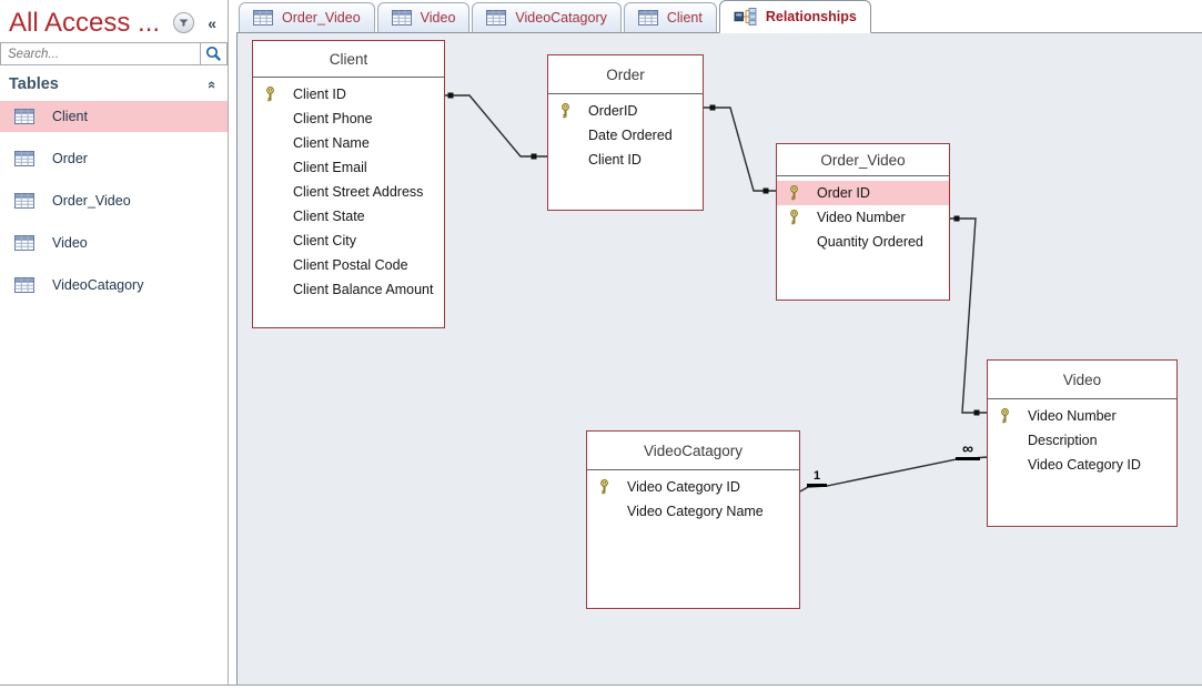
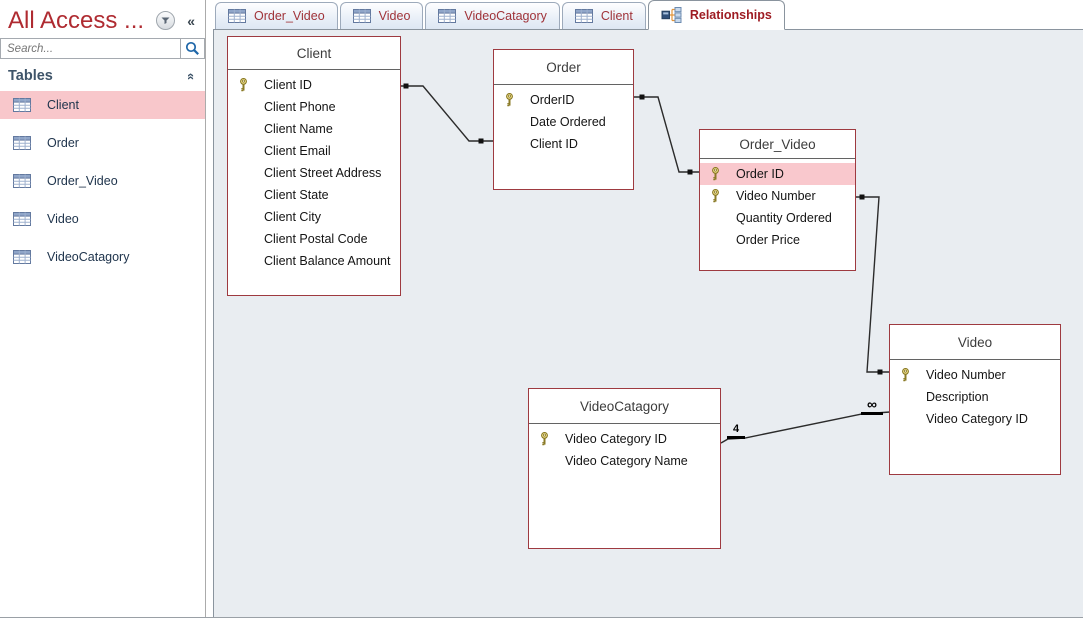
  All Access ...
  «
  Search...
  Tables
  Client
  Order
  Order_Video
  Video
  VideoCatagory
  Order_Video
  Video
  VideoCatagory
  Client
  Relationships
- 1
+ 4
  ∞
  Client
  Client ID
  Client Phone
  Client Name
  Client Email
  Client Street Address
  Client State
  Client City
  Client Postal Code
  Client Balance Amount
  Order
  OrderID
  Date Ordered
  Client ID
  Order_Video
  Order ID
  Video Number
  Quantity Ordered
+ Order Price
  Video
  Video Number
  Description
  Video Category ID
  VideoCatagory
  Video Category ID
  Video Category Name
